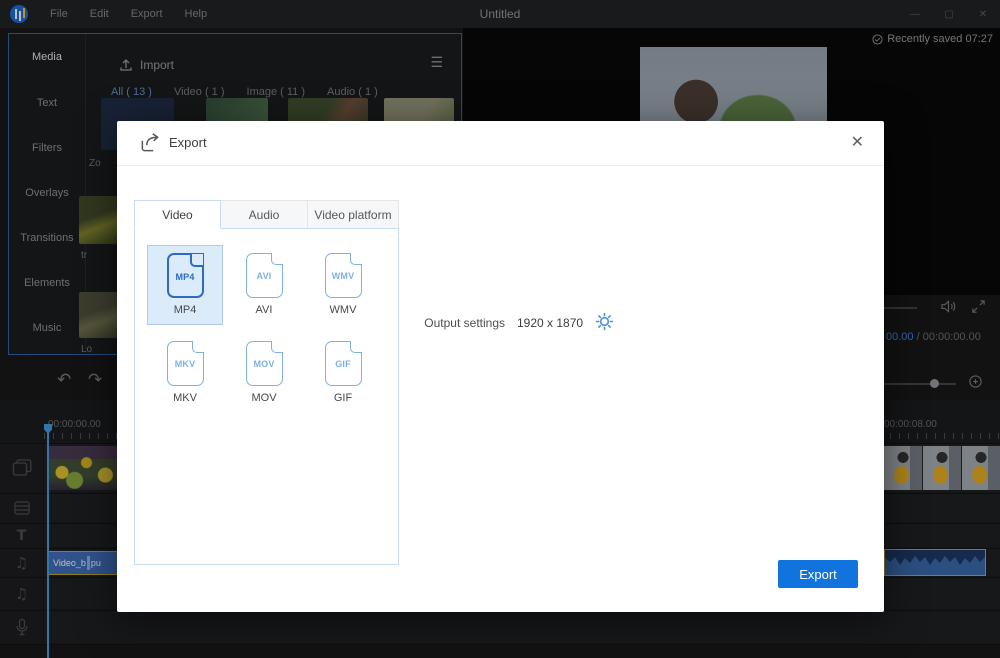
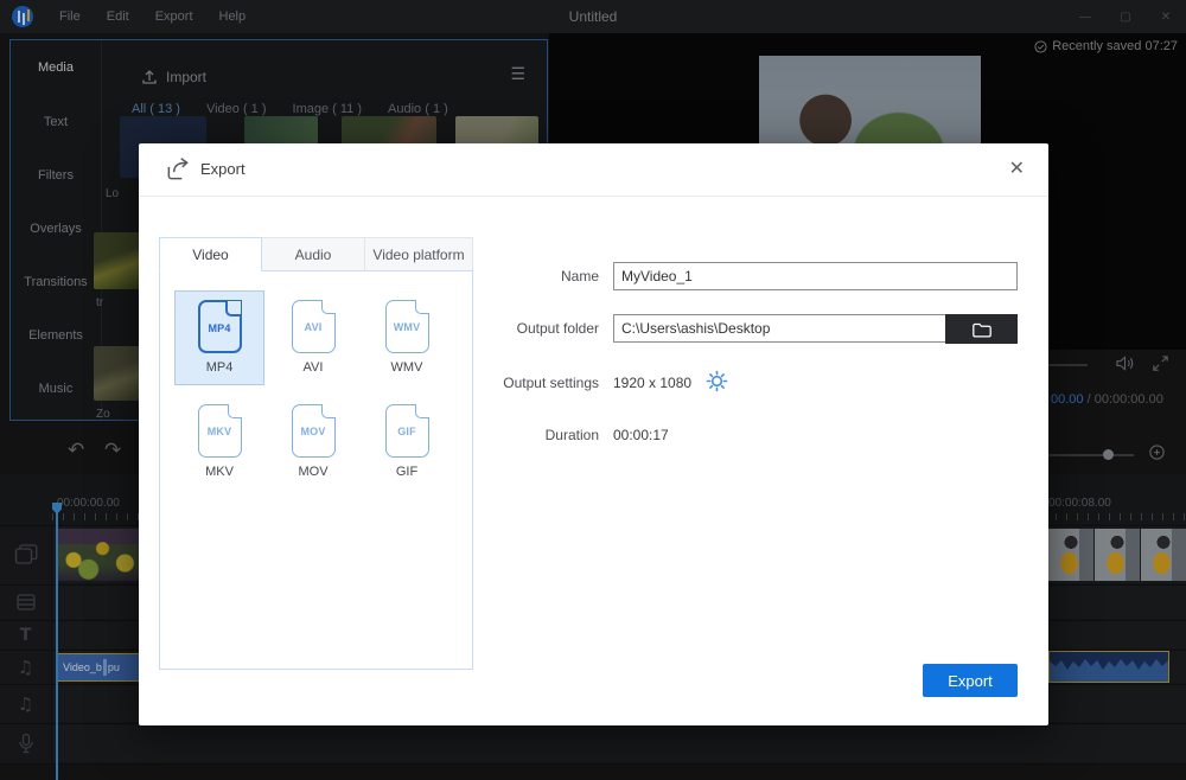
  File
  Edit
  Export
  Help
  Untitled
  —
  ▢
  ✕
  Media
  Text
  Filters
  Overlays
  Transitions
  Elements
  Music
  Import
  ☰
  All ( 13 )
  Video ( 1 )
  Image ( 11 )
  Audio ( 1 )
- Zo
+ Lo
  tr
- Lo
+ Zo
  Recently saved 07:27
  00.00 / 00:00:00.00
  ↶
  ↷
  0:00:00.00
  00:00:08.00
  T
  ♫
  Video_b
  pu
  ♫
  Export
  ✕
  Video
  Audio
  Video platform
  MP4
  MP4
  AVI
  AVI
  WMV
  WMV
  MKV
  MKV
  MOV
  MOV
  GIF
  GIF
+ Name
+ MyVideo_1
+ Output folder
+ C:\Users\ashis\Desktop
  Output settings
- 1920 x 1870
+ 1920 x 1080
+ Duration
+ 00:00:17
  Export
